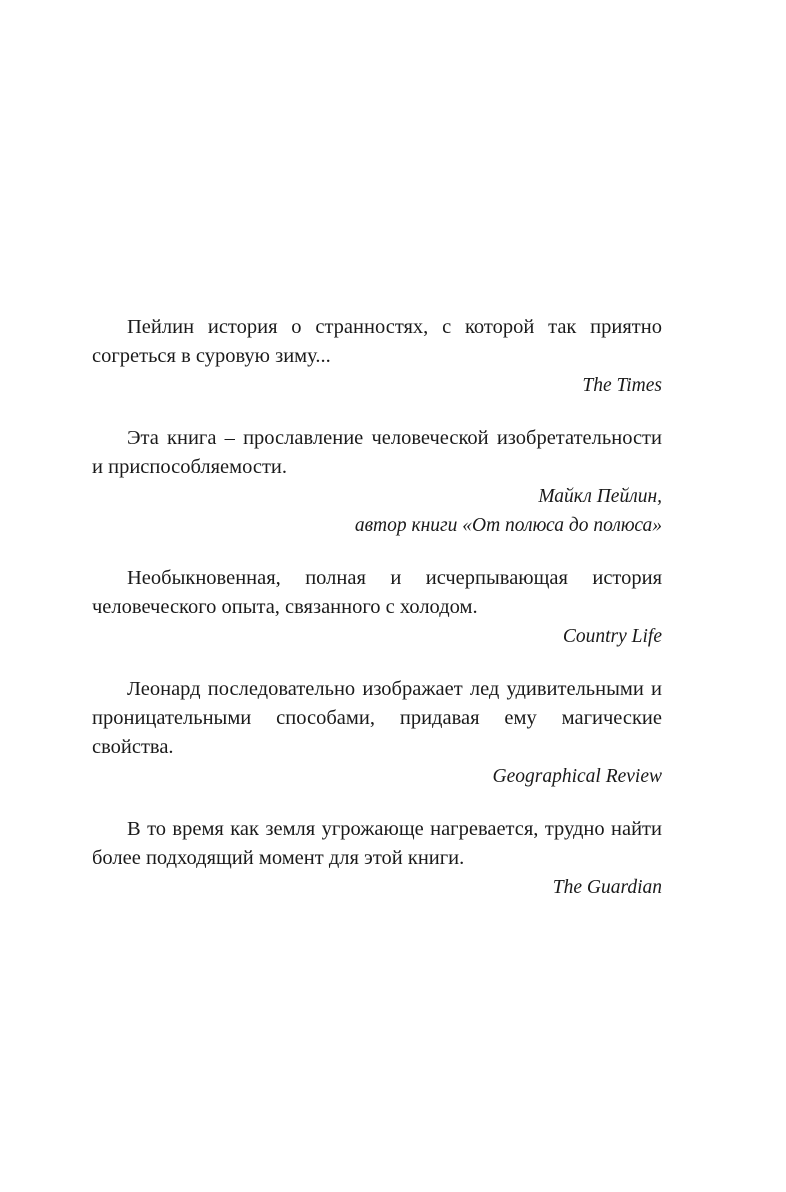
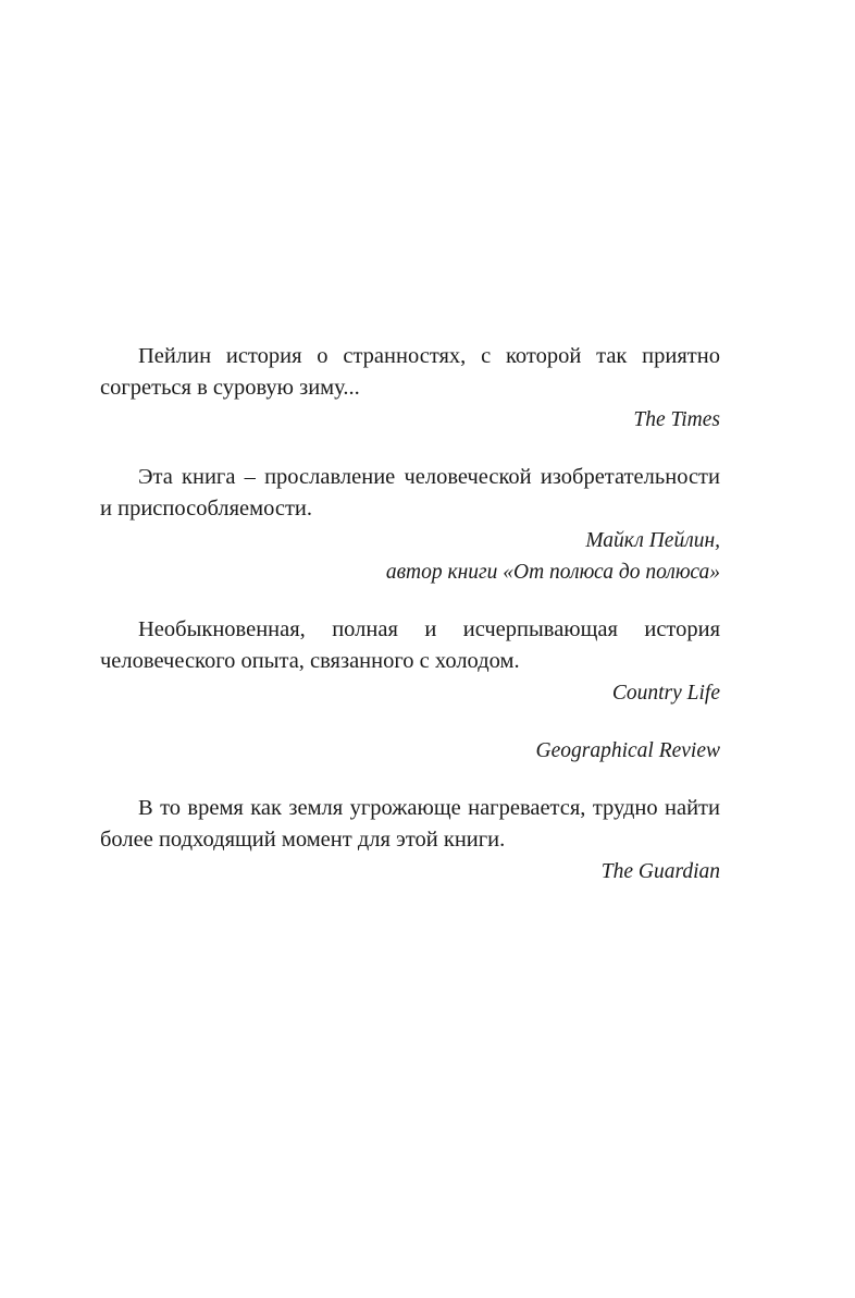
  Пейлин история о странностях, с которой так приятно согреться в суровую зиму...
  The Times
  Эта книга – прославление человеческой изобретатель­ности и приспособляемости.
  Майкл Пейлин,
  автор книги «От полюса до полюса»
  Необыкновенная, полная и исчерпывающая история человеческого опыта, связанного с холодом.
  Country Life
- Леонард последовательно изображает лед удивитель­ными и проницательными способами, придавая ему маги­ческие свойства.
  Geographical Review
  В то время как земля угрожающе нагревается, трудно найти более подходящий момент для этой книги.
  The Guardian
